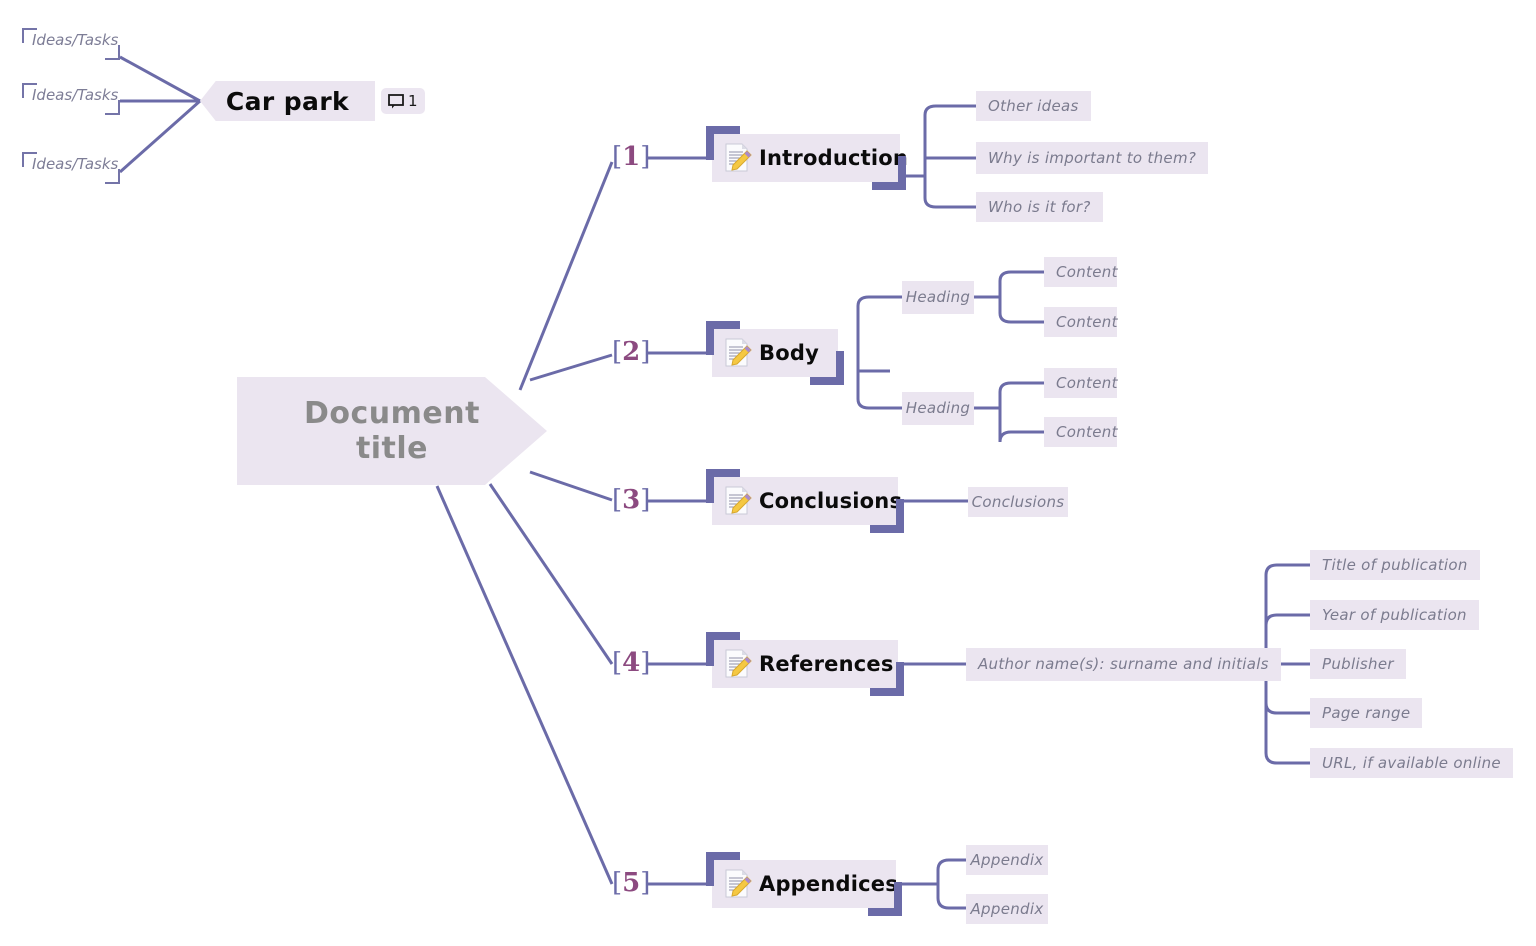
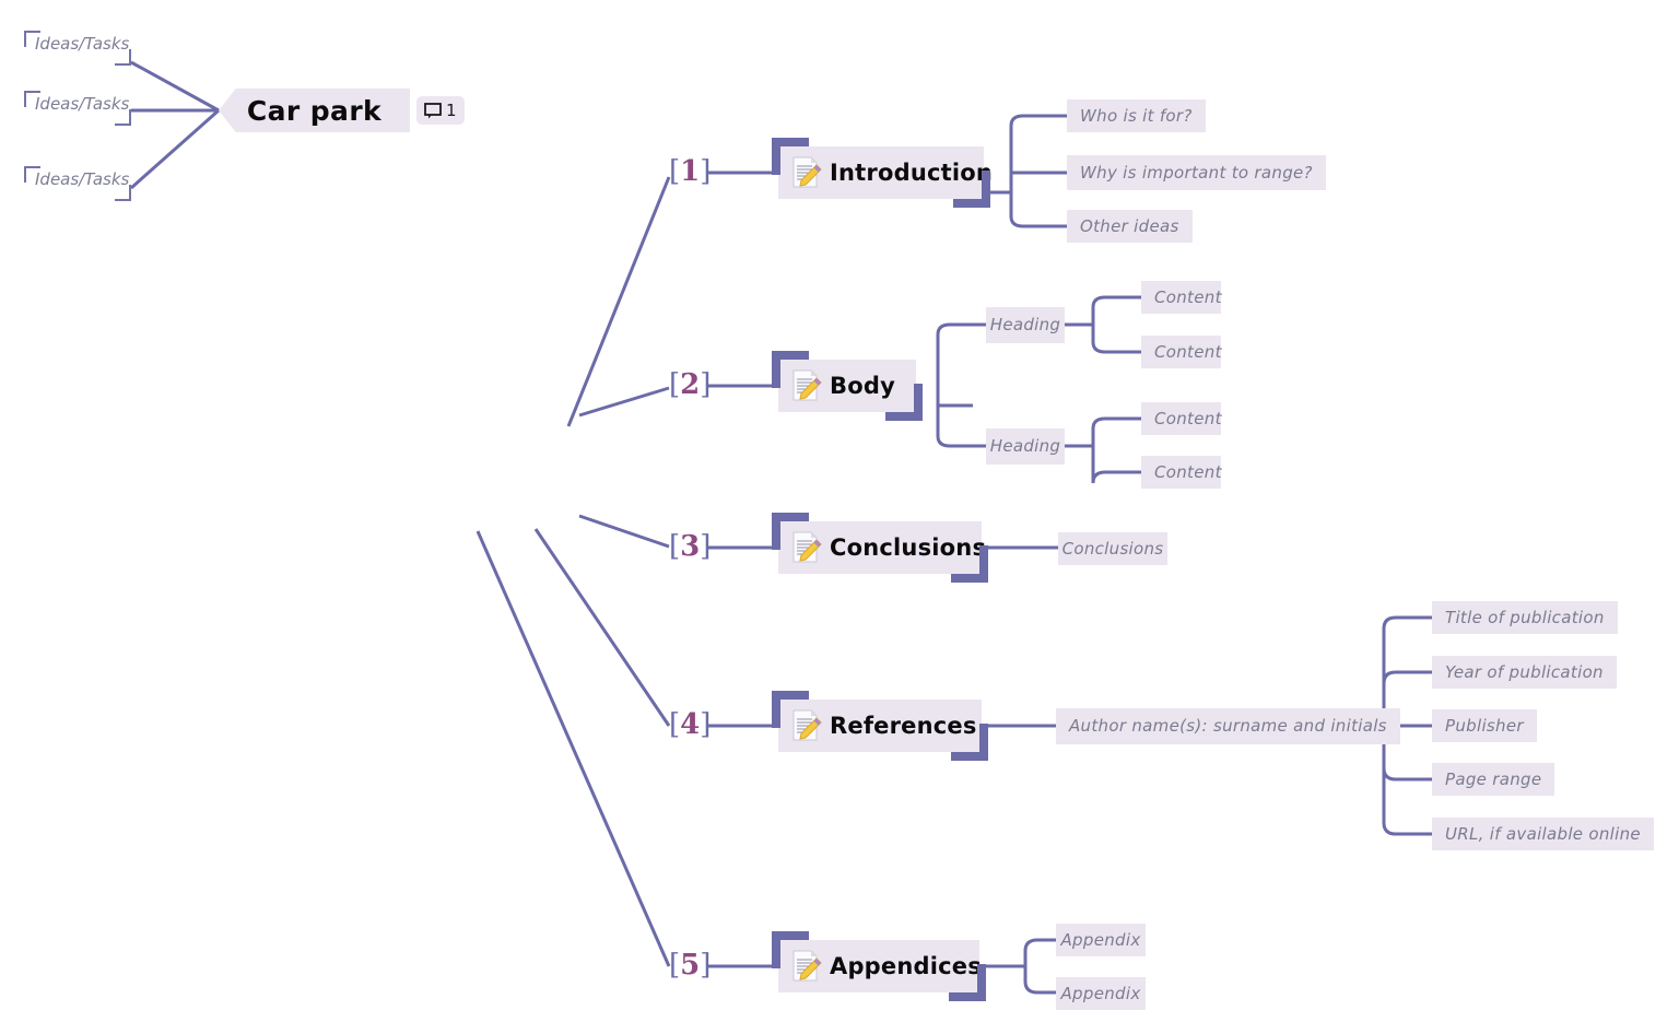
  Car park
  1
  Ideas/Tasks
  Ideas/Tasks
  Ideas/Tasks
- Document
- title
  [1]
  [2]
  [3]
  [4]
  [5]
  Introduction
  Body
  Conclusions
  References
  Appendices
- Other ideas
+ Who is it for?
- Why is important to them?
+ Why is important to range?
- Who is it for?
+ Other ideas
  Heading
  Heading
  Content
  Content
  Content
  Content
  Conclusions
  Author name(s): surname and initials
  Title of publication
  Year of publication
  Publisher
  Page range
  URL, if available online
  Appendix
  Appendix
